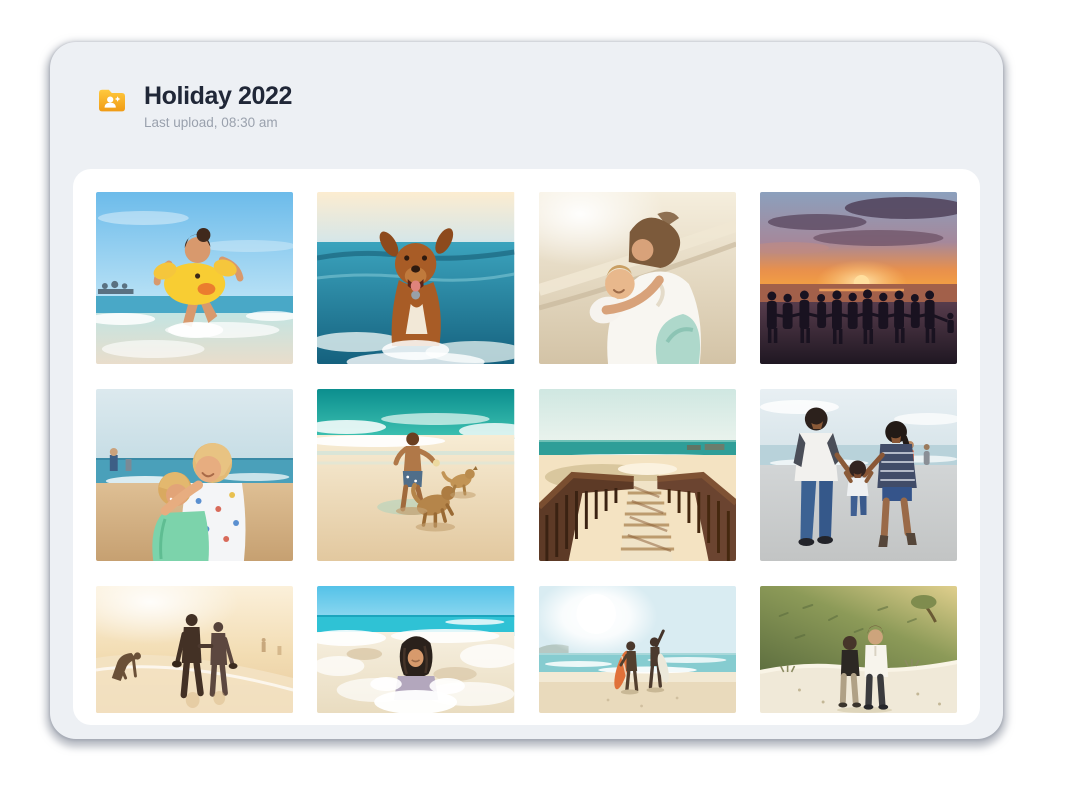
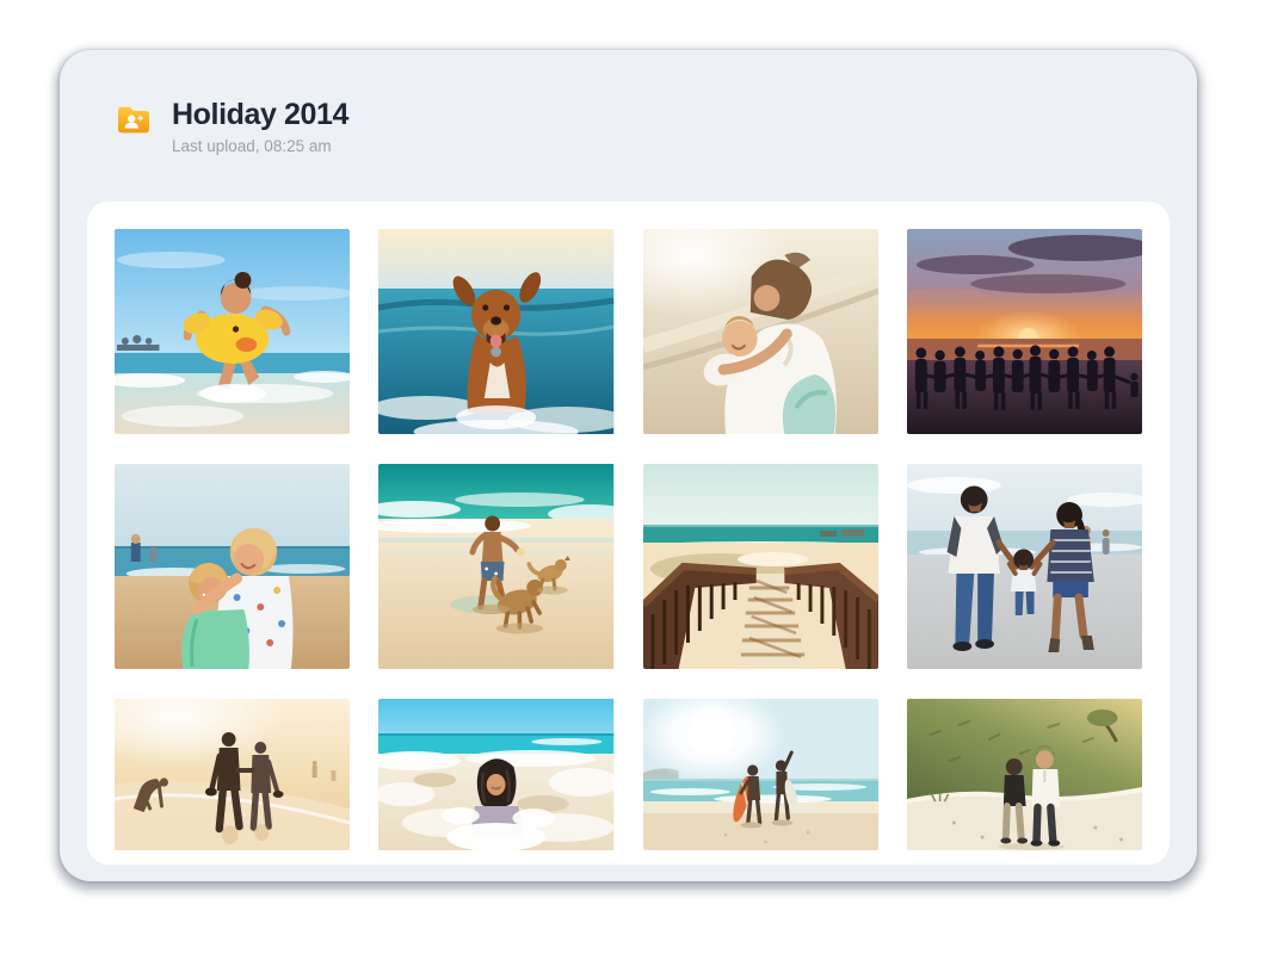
- Holiday 2022
+ Holiday 2014
- Last upload, 08:30 am
+ Last upload, 08:25 am
